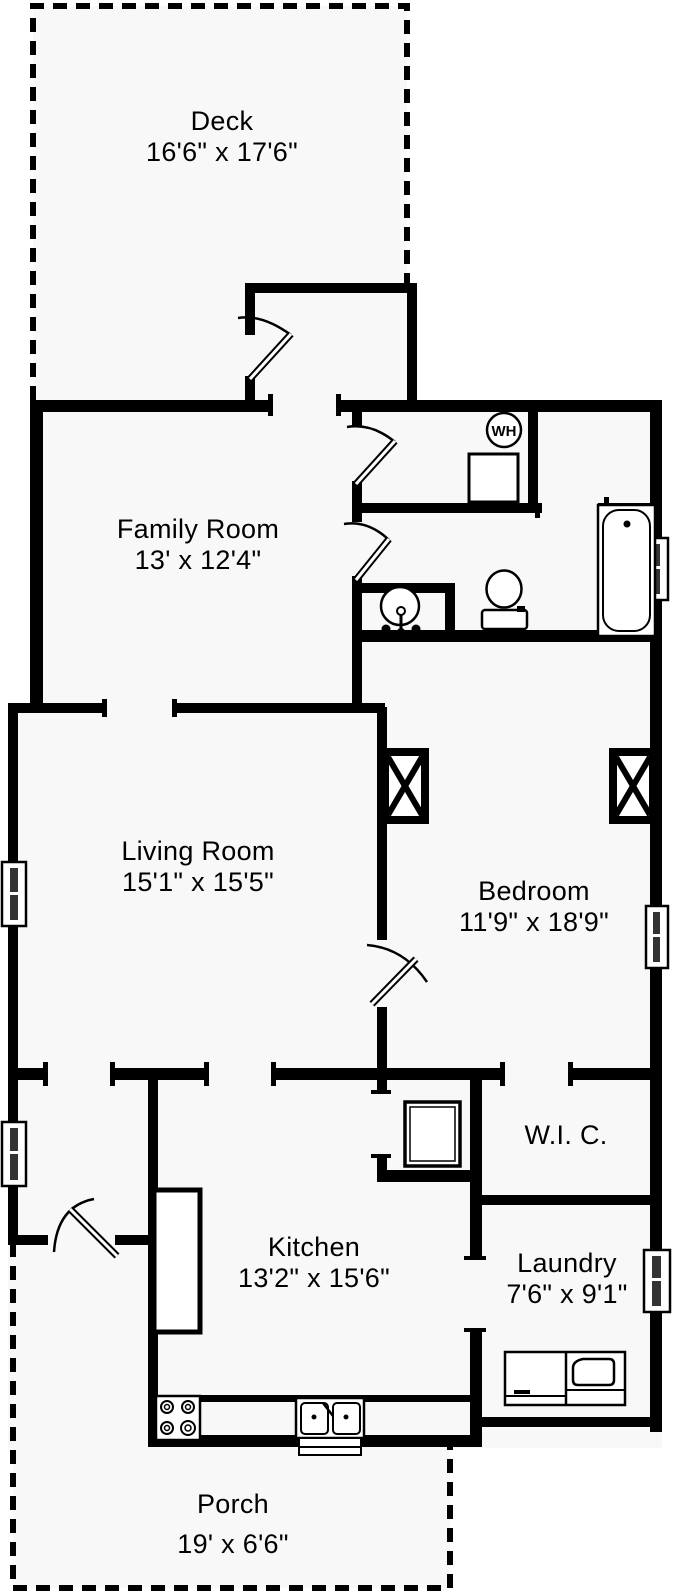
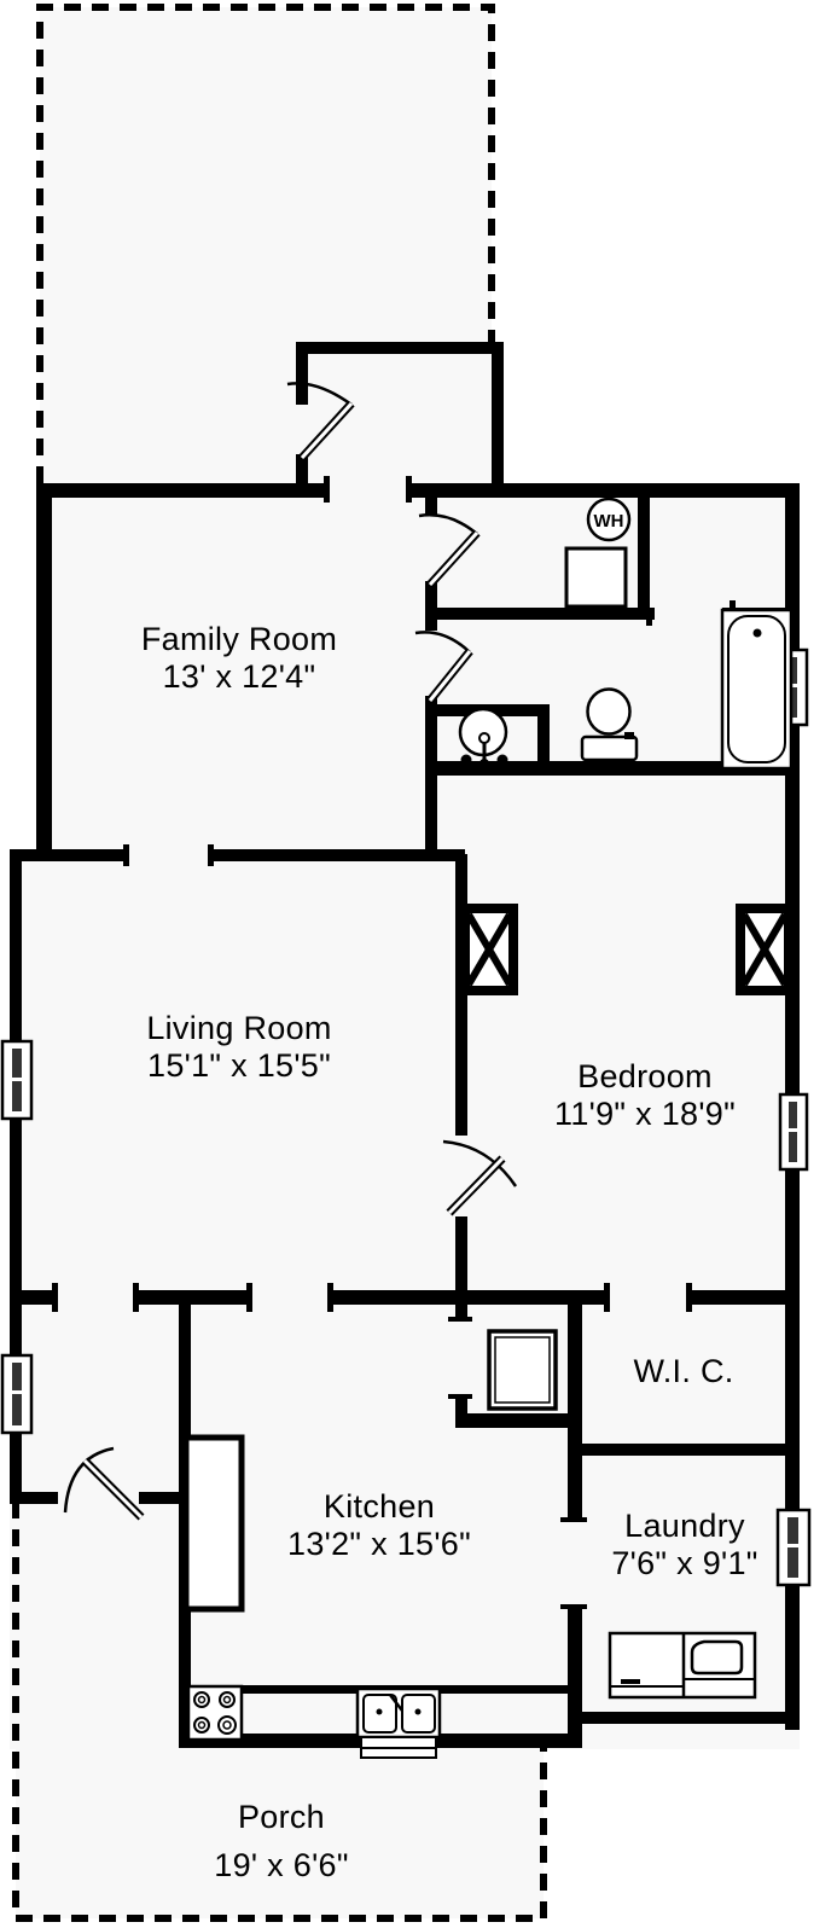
  WH
- Deck
- 16'6" x 17'6"
  Family Room
  13' x 12'4"
  Living Room
  15'1" x 15'5"
  Bedroom
  11'9" x 18'9"
  W.I. C.
  Kitchen
  13'2" x 15'6"
  Laundry
  7'6" x 9'1"
  Porch
  19' x 6'6"
